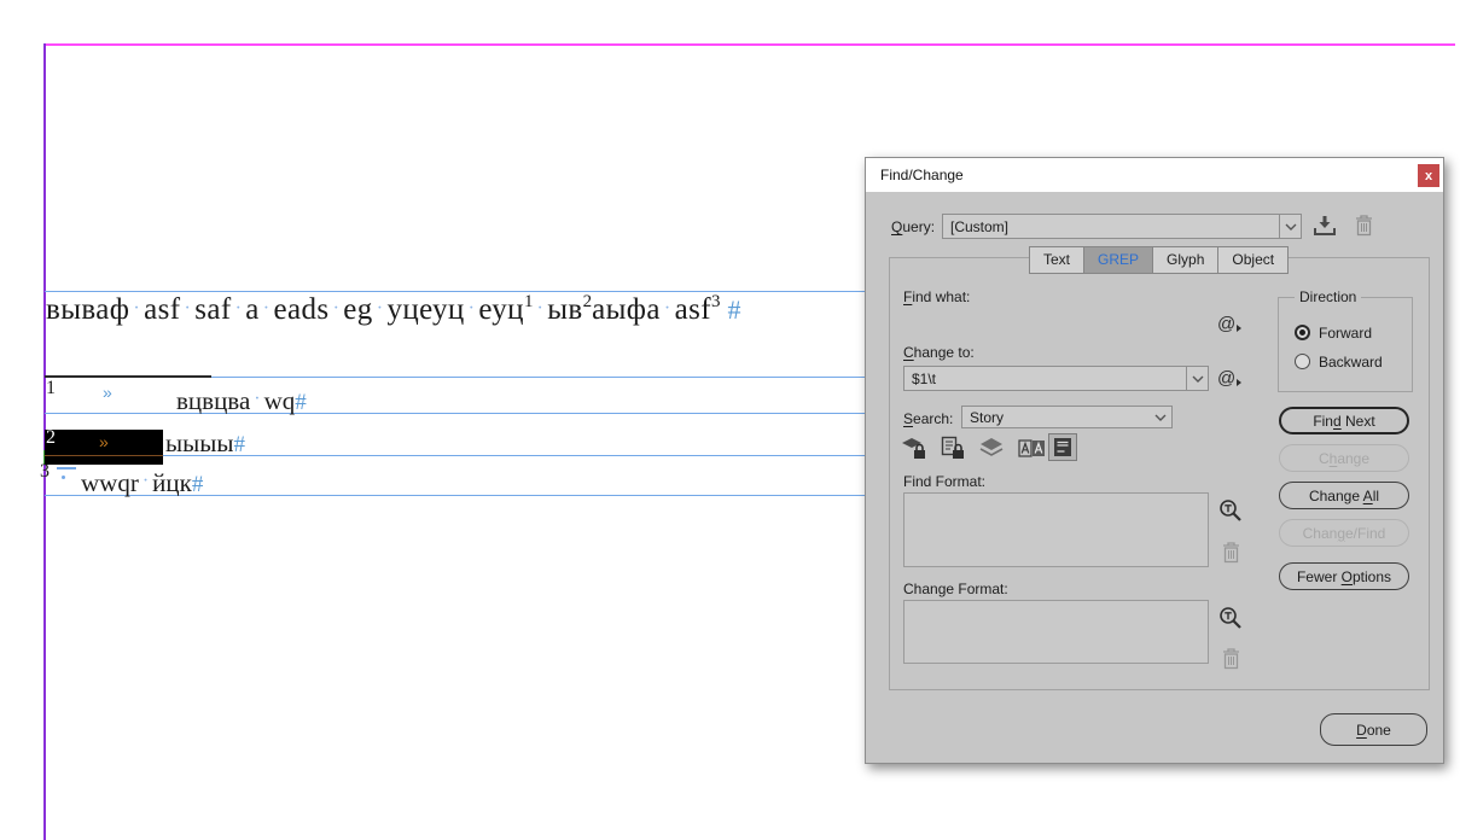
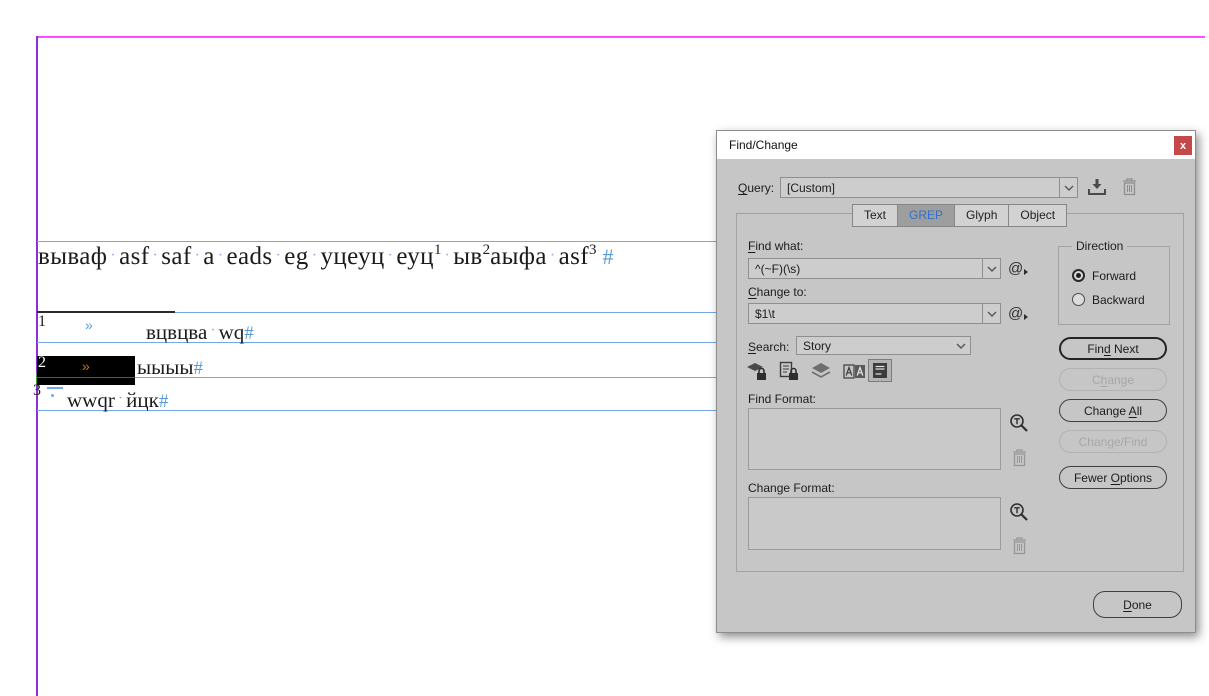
  вываф · asf · saf · a · eads · eg · уцеуц · еуц1 · ыв2аыфа · asf3 #
  1
  »
  вцвцва · wq#
  2
  »
  ыыыы#
  3
  wwqr · йцк#
  Find/Change
  x
  Query:
  [Custom]
  Text
  GREP
  Glyph
  Object
  Find what:
+ ^(~F)(\s)
  @
  Change to:
  $1\t
  @
  Search:
  Story
  Find Format:
  Change Format:
  Direction
  Forward
  Backward
  Find Next
  Change
  Change All
  Change/Find
  Fewer Options
  Done
